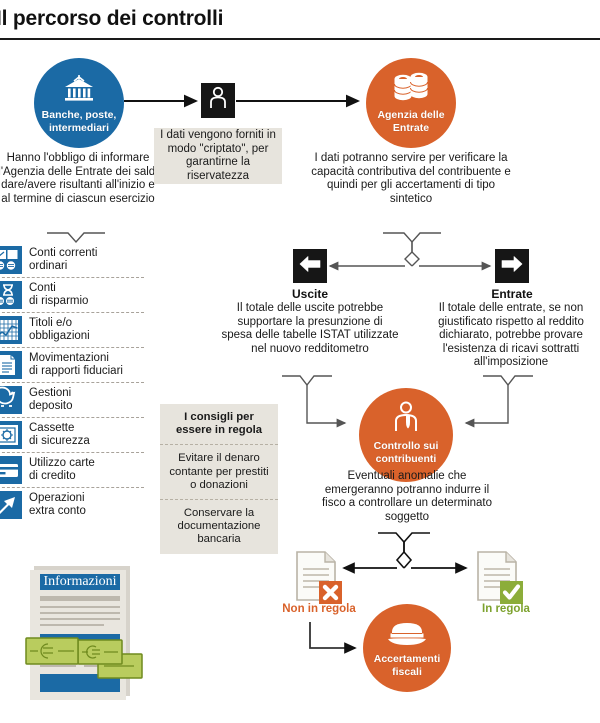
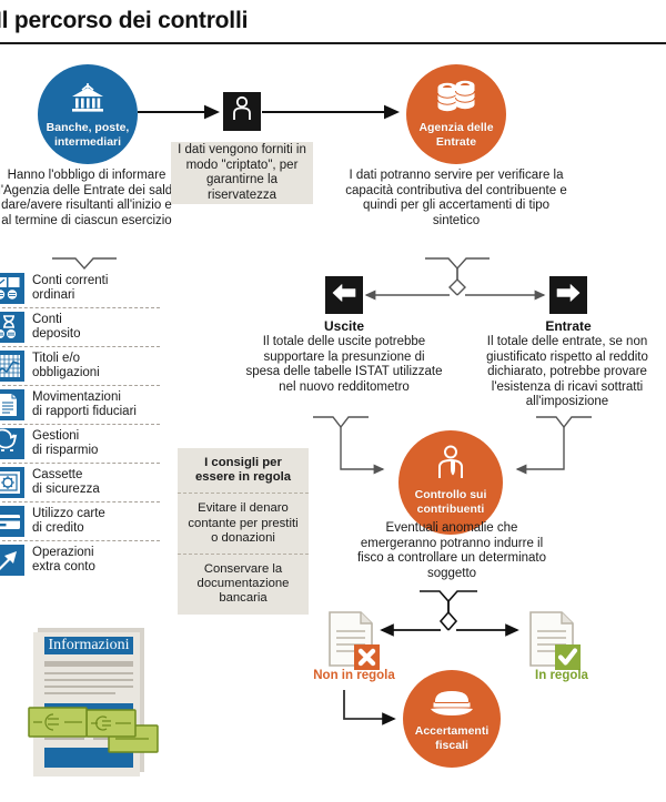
  l percorso dei controlli
  Banche, poste,
  intermediari
  Hanno l'obbligo di informare 'Agenzia delle Entrate dei sald dare/avere risultanti all'inizio e al termine di ciascun esercizio
  I dati vengono forniti in modo "criptato", per garantirne la riservatezza
  Agenzia delle
  Entrate
  I dati potranno servire per verificare la capacità contributiva del contribuente e quindi per gli accertamenti di tipo sintetico
  Uscite
  Il totale delle uscite potrebbe supportare la presunzione di spesa delle tabelle ISTAT utilizzate nel nuovo redditometro
  Entrate
  Il totale delle entrate, se non giustificato rispetto al reddito dichiarato, potrebbe provare l'esistenza di ricavi sottratti all'imposizione
  Controllo sui
  contribuenti
  Eventuali anomalie che emergeranno potranno indurre il fisco a controllare un determinato soggetto
  Non in regola
  In regola
  Accertamenti
  fiscali
  Conti correnti
  ordinari
  Conti
- di risparmio
+ deposito
  Titoli e/o
  obbligazioni
  Movimentazioni
  di rapporti fiduciari
  Gestioni
- deposito
+ di risparmio
  Cassette
  di sicurezza
  Utilizzo carte
  di credito
  Operazioni
  extra conto
  Informazioni
  I consigli per
  essere in regola
  Evitare il denaro contante per prestiti o donazioni
  Conservare la documentazione bancaria
